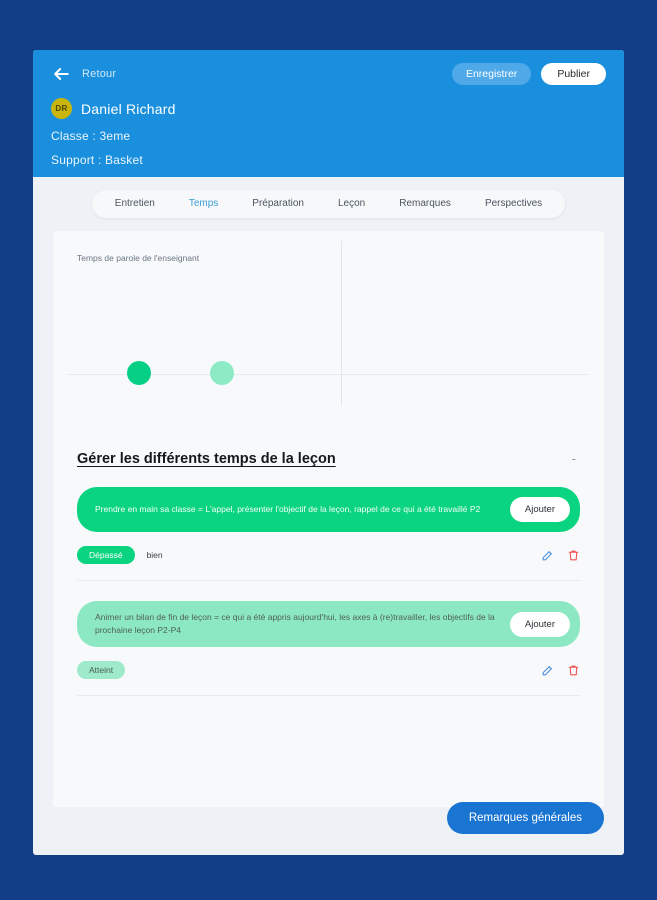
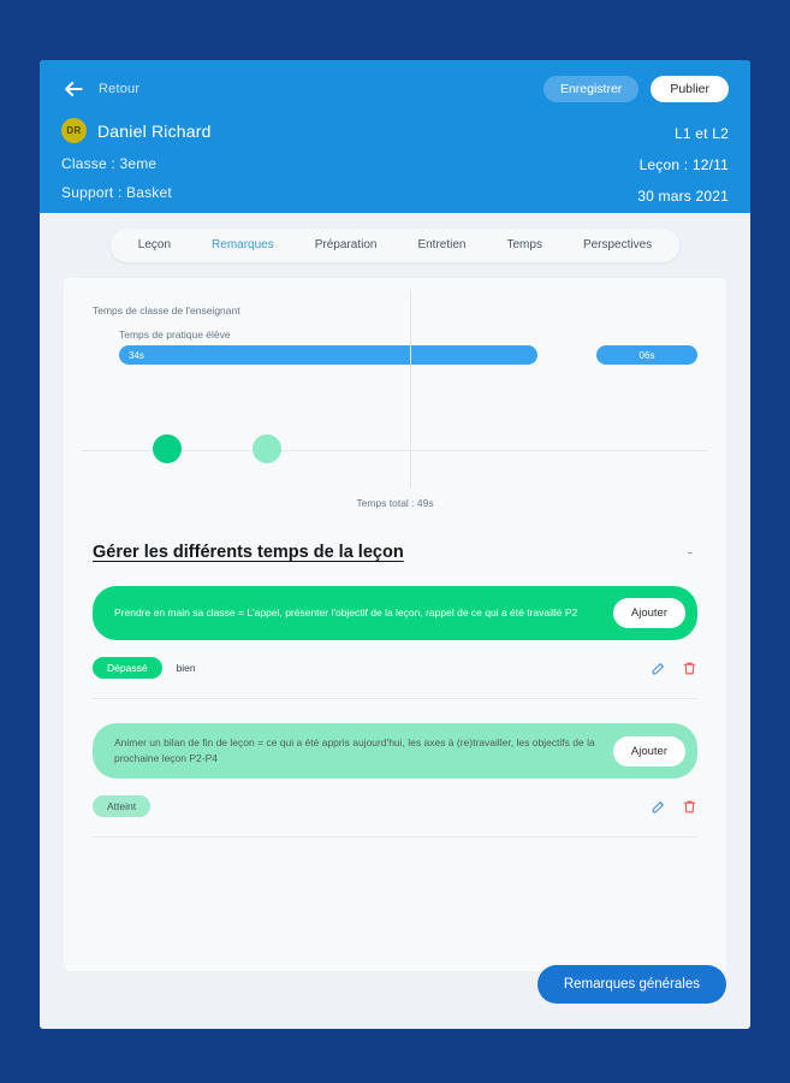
  Retour
  DR
  Daniel Richard
  Classe : 3eme
  Support : Basket
  Enregistrer
  Publier
+ L1 et L2
+ Leçon : 12/11
+ 30 mars 2021
- Entretien
+ Leçon
- Temps
+ Remarques
  Préparation
- Leçon
+ Entretien
- Remarques
+ Temps
  Perspectives
- Temps de parole de l'enseignant
+ Temps de classe de l'enseignant
+ Temps de pratique élève
+ 34s
+ 06s
+ Temps total : 49s
  Gérer les différents temps de la leçon
  -
  Prendre en main sa classe = L'appel, présenter l'objectif de la leçon, rappel de ce qui a été travaillé P2
  Ajouter
  Dépassé
  bien
  Animer un bilan de fin de leçon = ce qui a été appris aujourd'hui, les axes à (re)travailler, les objectifs de la prochaine leçon P2-P4
  Ajouter
  Atteint
  Remarques générales
